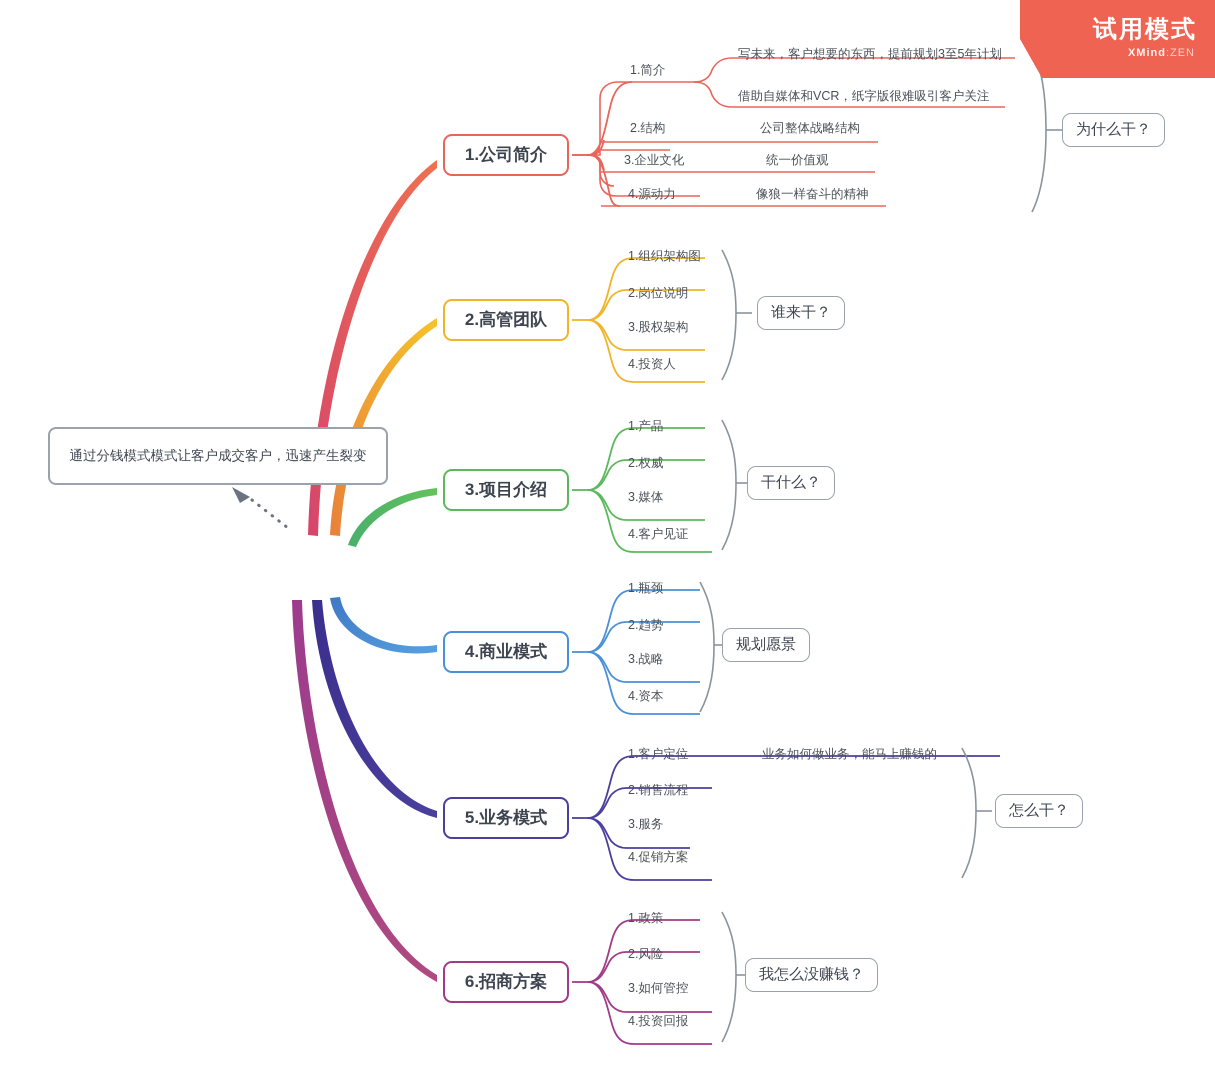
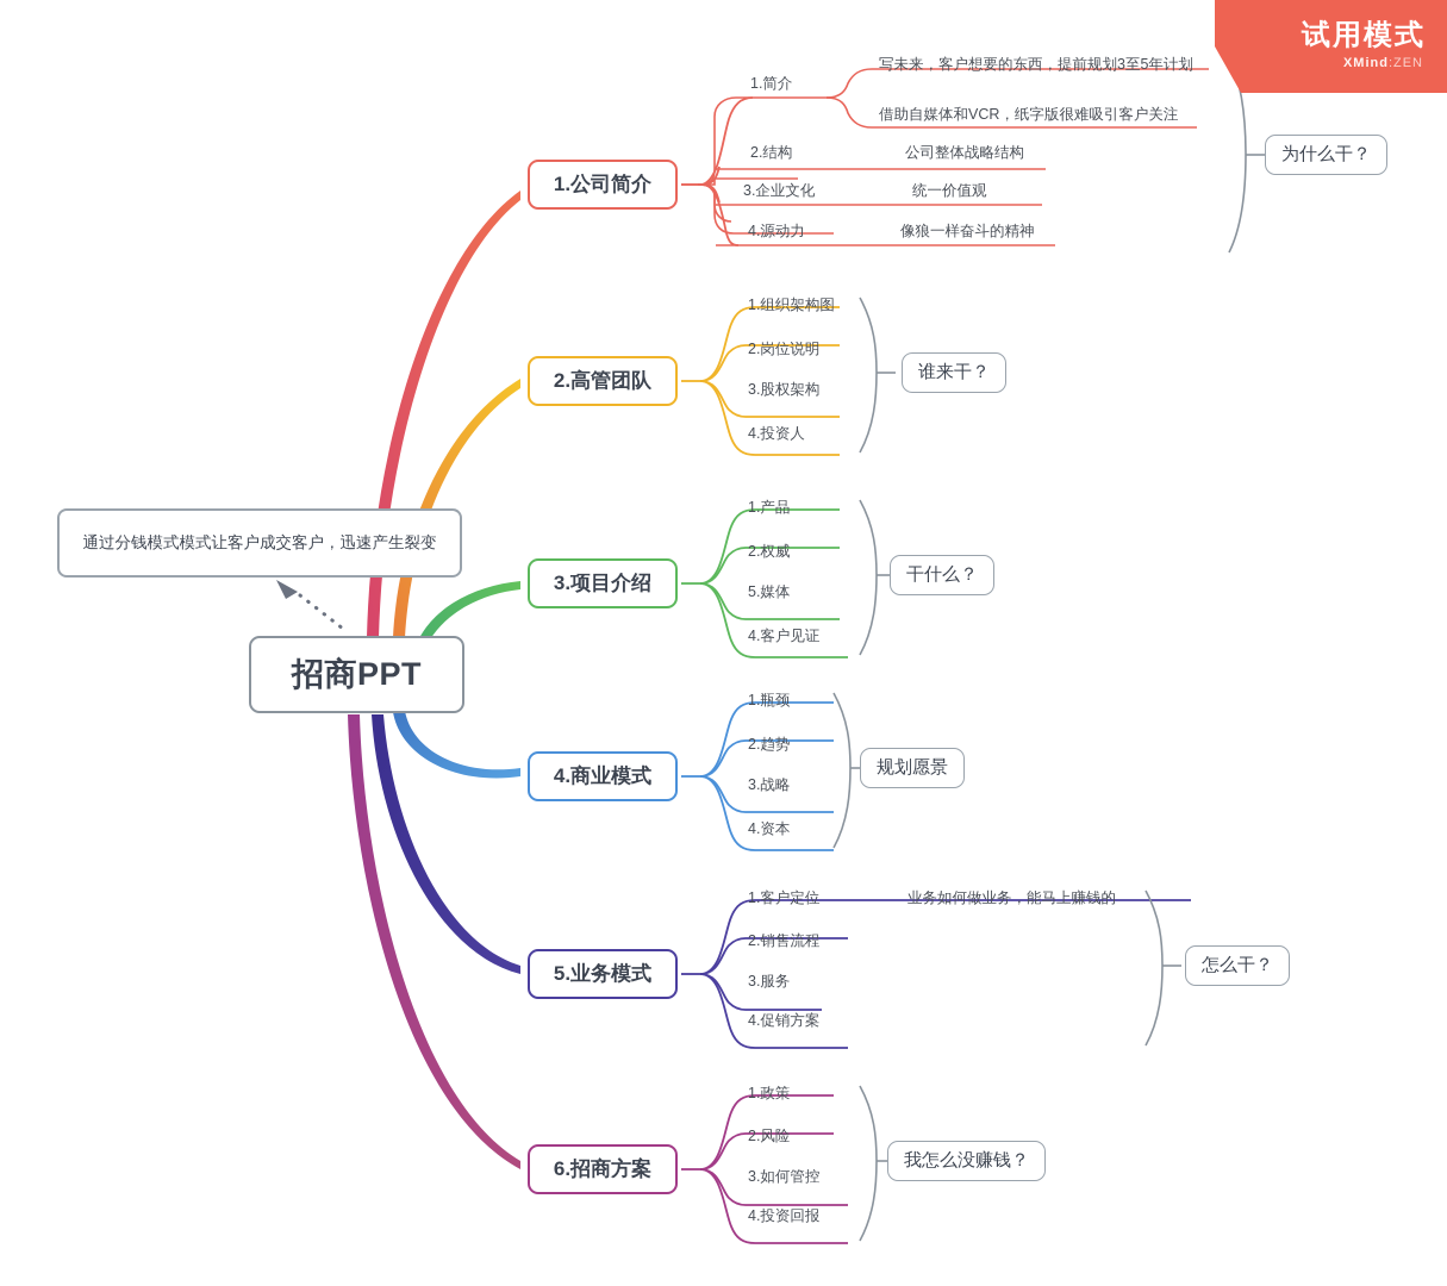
+ 招商PPT
  通过分钱模式模式让客户成交客户，迅速产生裂变
  1.公司简介
  2.高管团队
  3.项目介绍
  4.商业模式
  5.业务模式
  6.招商方案
  1.简介
  写未来，客户想要的东西，提前规划3至5年计划
  借助自媒体和VCR，纸字版很难吸引客户关注
  2.结构
  公司整体战略结构
  3.企业文化
  统一价值观
  4.源动力
  像狼一样奋斗的精神
  1.组织架构图
  2.岗位说明
  3.股权架构
  4.投资人
  1.产品
  2.权威
- 3.媒体
+ 5.媒体
  4.客户见证
  1.瓶颈
  2.趋势
  3.战略
  4.资本
  1.客户定位
  业务如何做业务，能马上赚钱的
  2.销售流程
  3.服务
  4.促销方案
  1.政策
  2.风险
  3.如何管控
  4.投资回报
  为什么干？
  谁来干？
  干什么？
  规划愿景
  怎么干？
  我怎么没赚钱？
  试用模式
  XMind:ZEN
